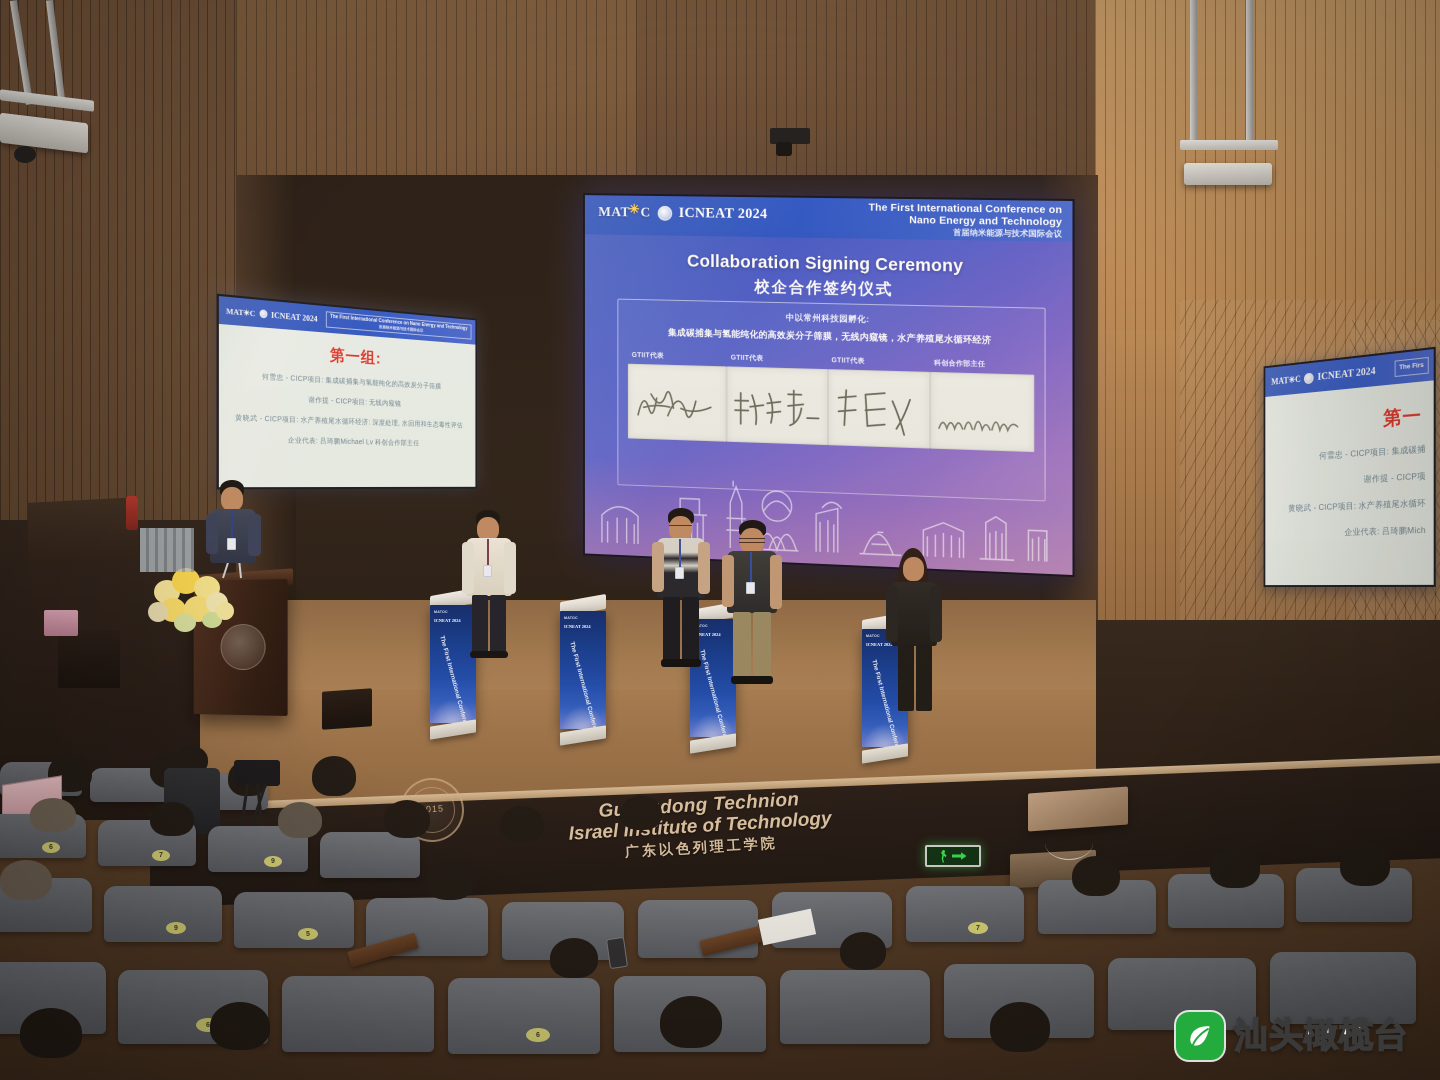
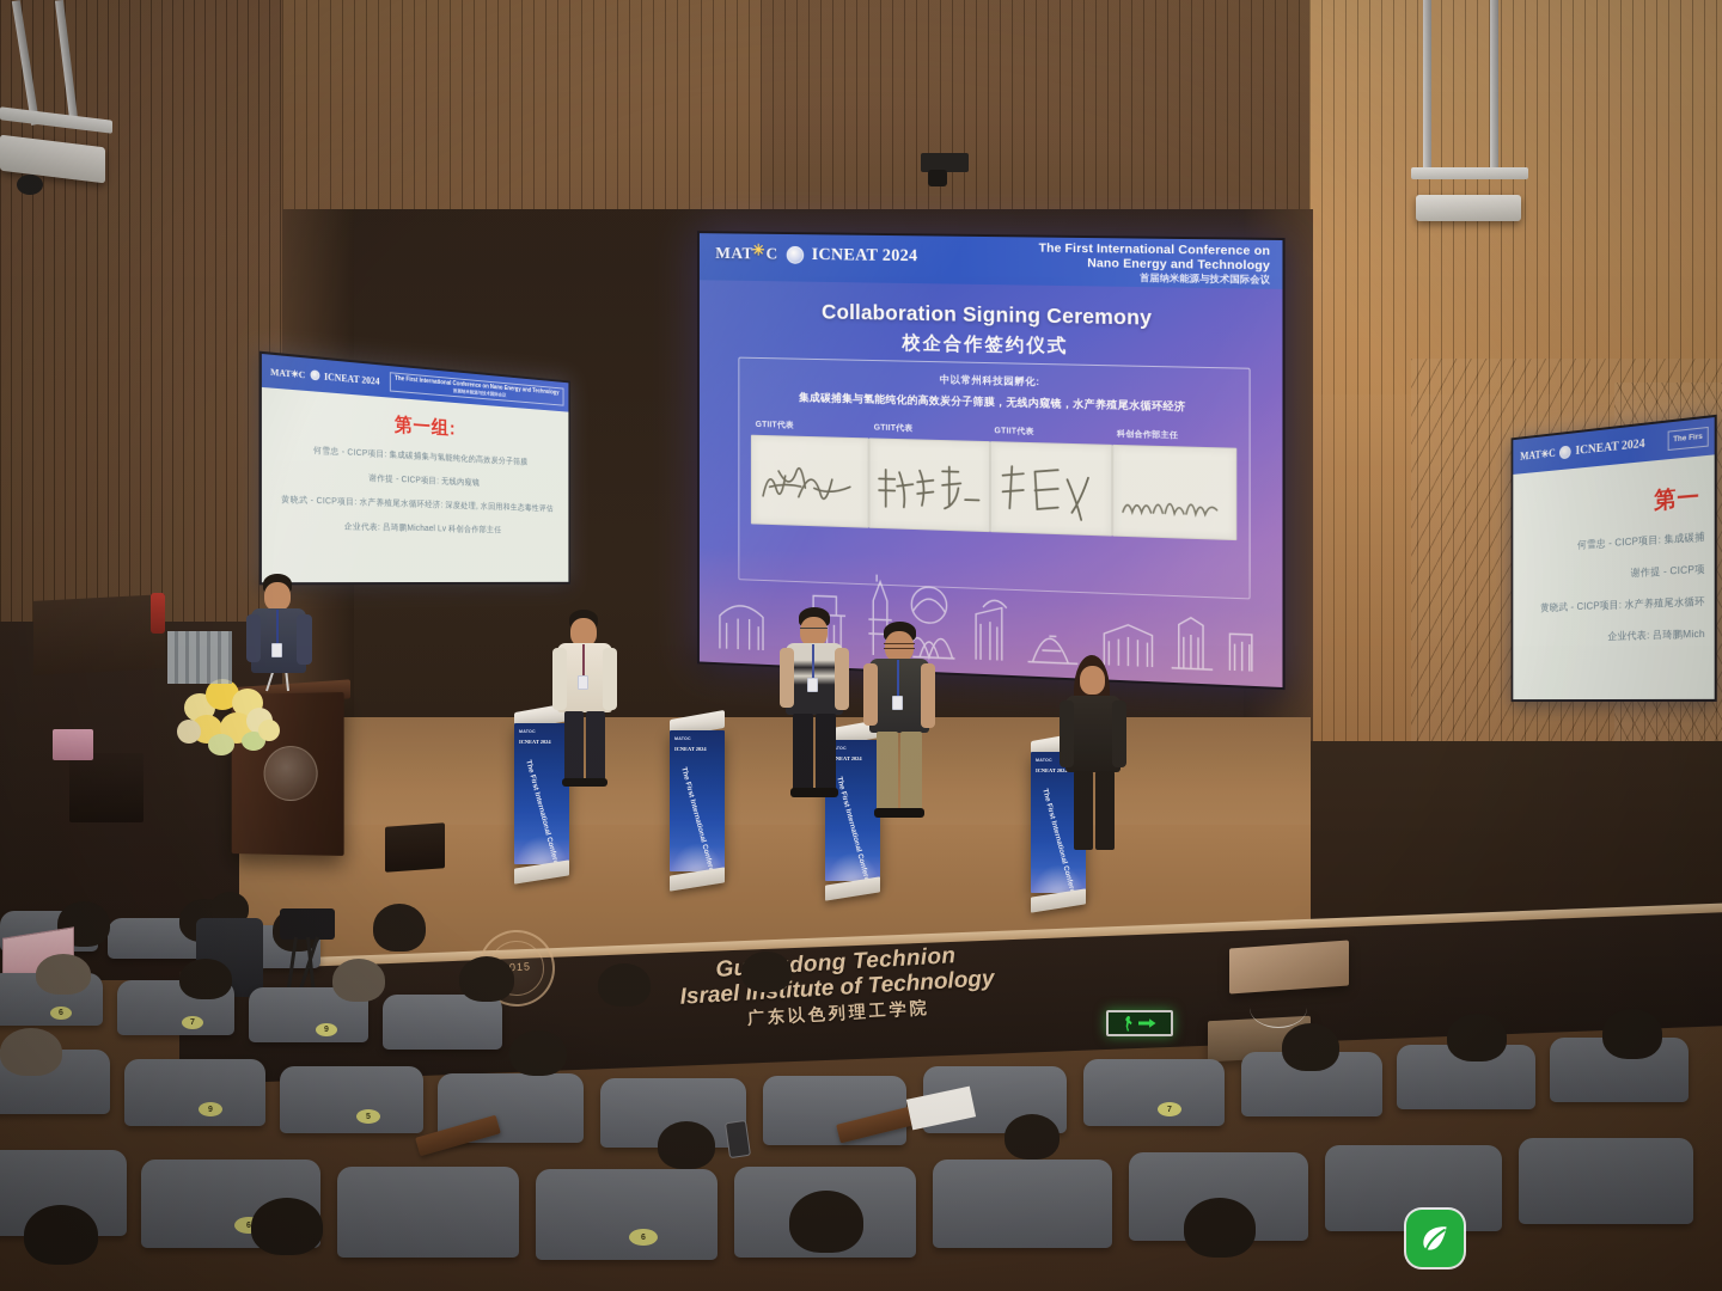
- 汕头橄榄台
